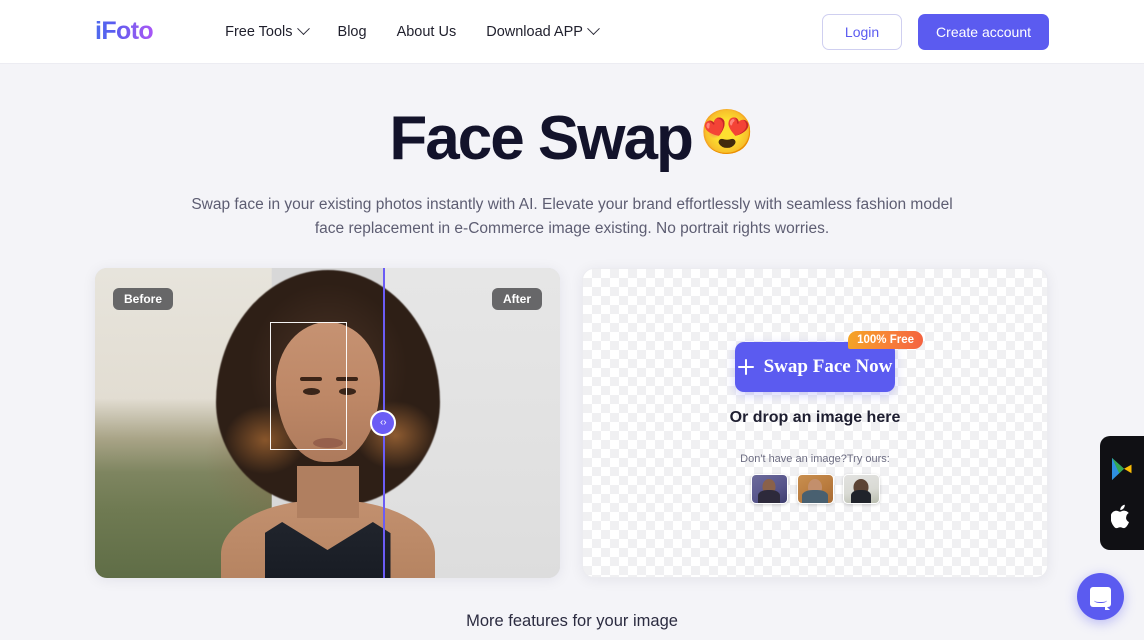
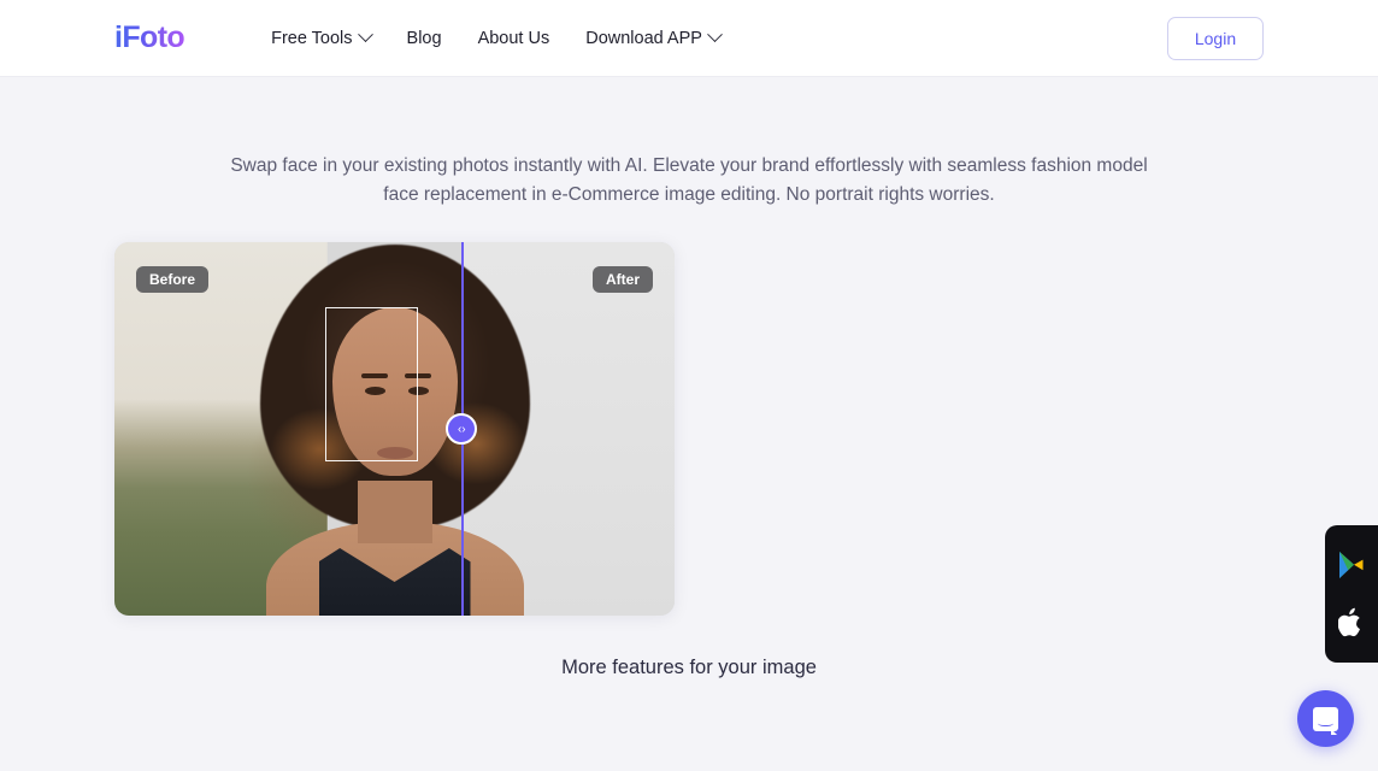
  iFoto
  Free Tools
  Blog
  About Us
  Download APP
  Login
- Create account
- Face Swap 😍
- Swap face in your existing photos instantly with AI. Elevate your brand effortlessly with seamless fashion model face replacement in e-Commerce image existing. No portrait rights worries.
+ Swap face in your existing photos instantly with AI. Elevate your brand effortlessly with seamless fashion model face replacement in e-Commerce image editing. No portrait rights worries.
  Before
  After
  ‹›
- 100% Free
- Swap Face Now
- Or drop an image here
- Don't have an image?Try ours:
  More features for your image
